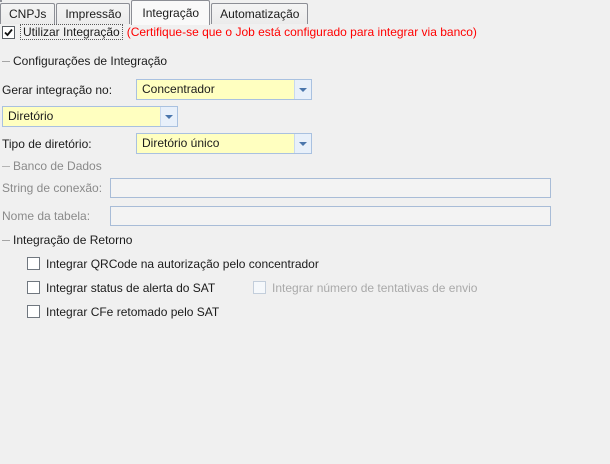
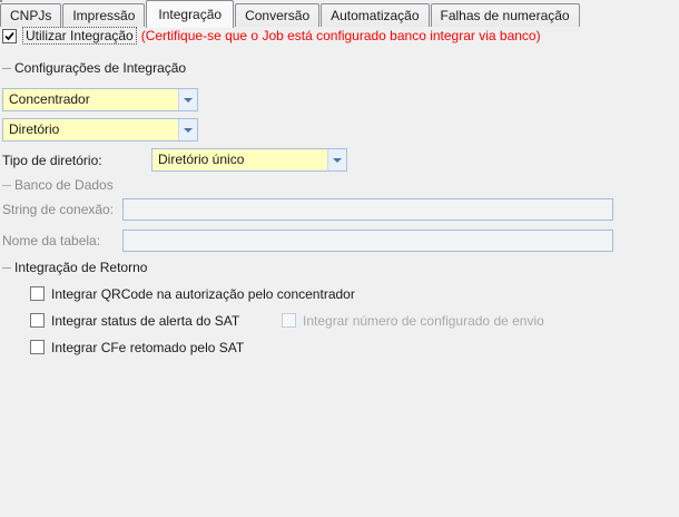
  CNPJs
  Impressão
  Integração
+ Conversão
  Automatização
+ Falhas de numeração
  Utilizar Integração
- (Certifique-se que o Job está configurado para integrar via banco)
+ (Certifique-se que o Job está configurado banco integrar via banco)
  Configurações de Integração
- Gerar integração no:
  Concentrador
  Diretório
  Tipo de diretório:
  Diretório único
  Banco de Dados
  String de conexão:
  Nome da tabela:
  Integração de Retorno
  Integrar QRCode na autorização pelo concentrador
  Integrar status de alerta do SAT
- Integrar número de tentativas de envio
+ Integrar número de configurado de envio
  Integrar CFe retomado pelo SAT
